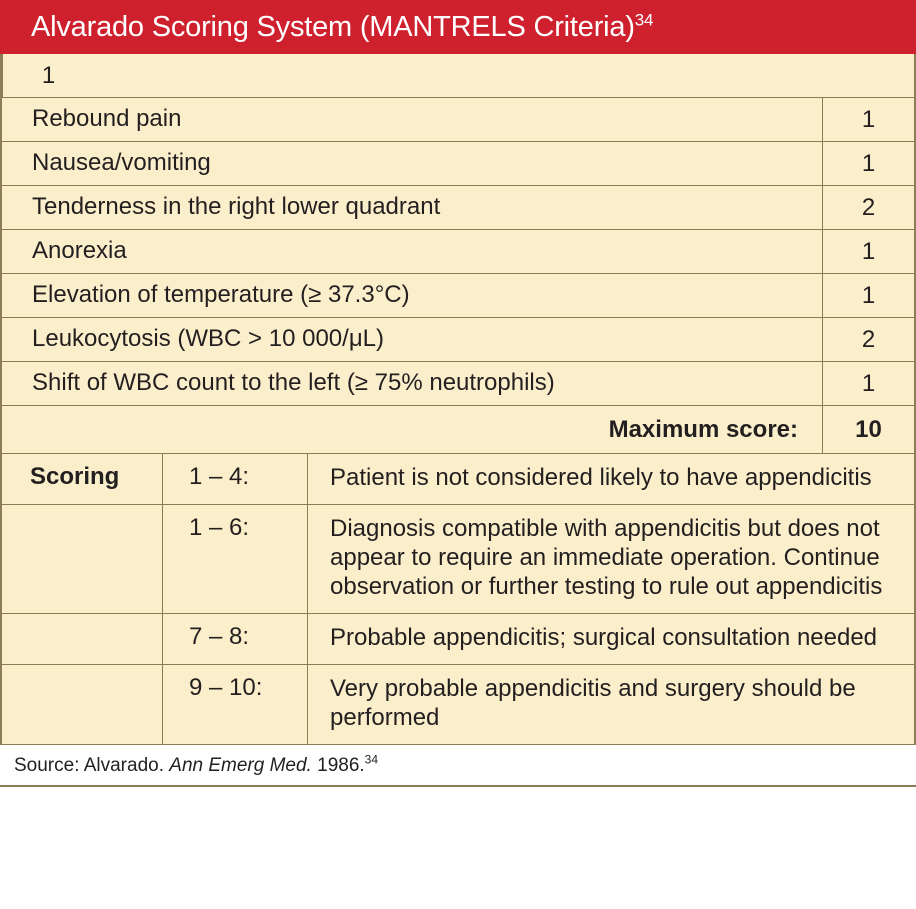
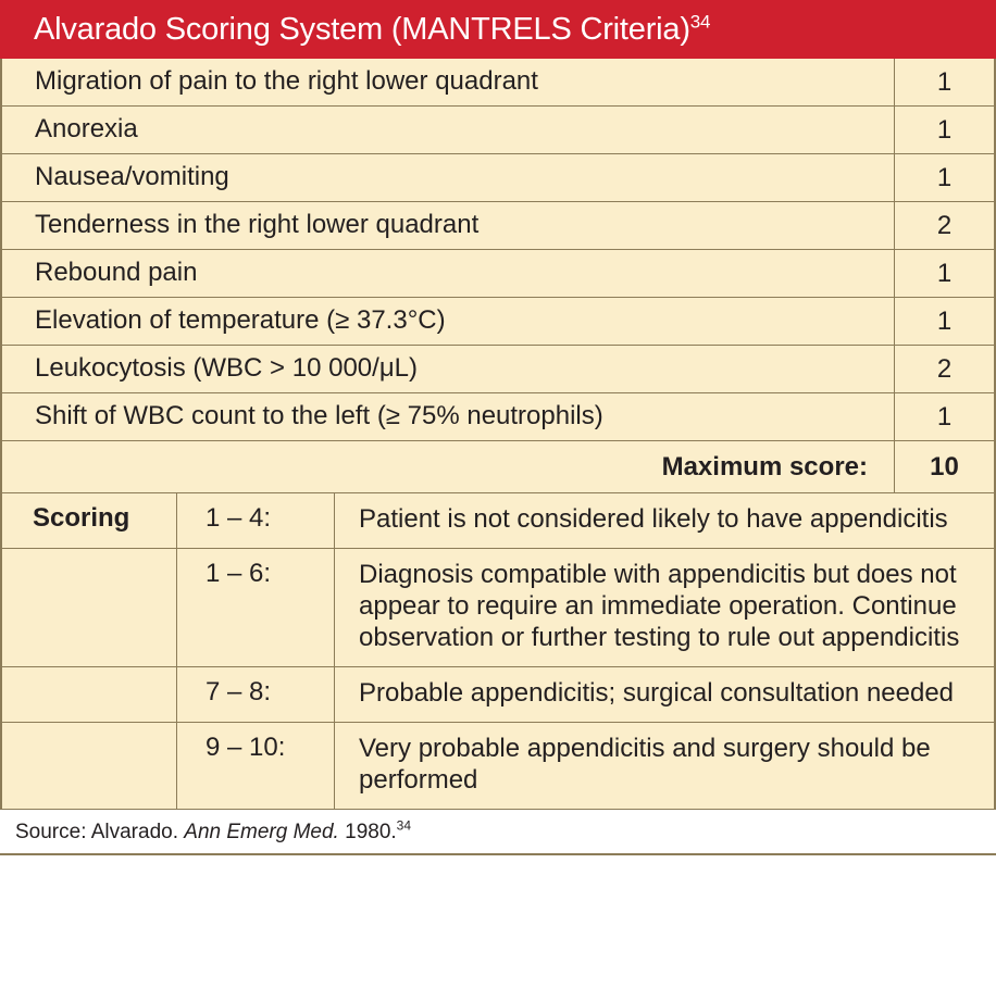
  Alvarado Scoring System (MANTRELS Criteria)34
+ Migration of pain to the right lower quadrant
  1
- Rebound pain
+ Anorexia
  1
  Nausea/vomiting
  1
  Tenderness in the right lower quadrant
  2
- Anorexia
+ Rebound pain
  1
  Elevation of temperature (≥ 37.3°C)
  1
  Leukocytosis (WBC > 10 000/μL)
  2
  Shift of WBC count to the left (≥ 75% neutrophils)
  1
  Maximum score:
  10
  Scoring
  1 – 4:
  Patient is not considered likely to have appendicitis
  1 – 6:
  Diagnosis compatible with appendicitis but does not appear to require an immediate operation. Continue observation or further testing to rule out appendicitis
  7 – 8:
  Probable appendicitis; surgical consultation needed
  9 – 10:
  Very probable appendicitis and surgery should be performed
- Source: Alvarado. Ann Emerg Med. 1986.34
+ Source: Alvarado. Ann Emerg Med. 1980.34
